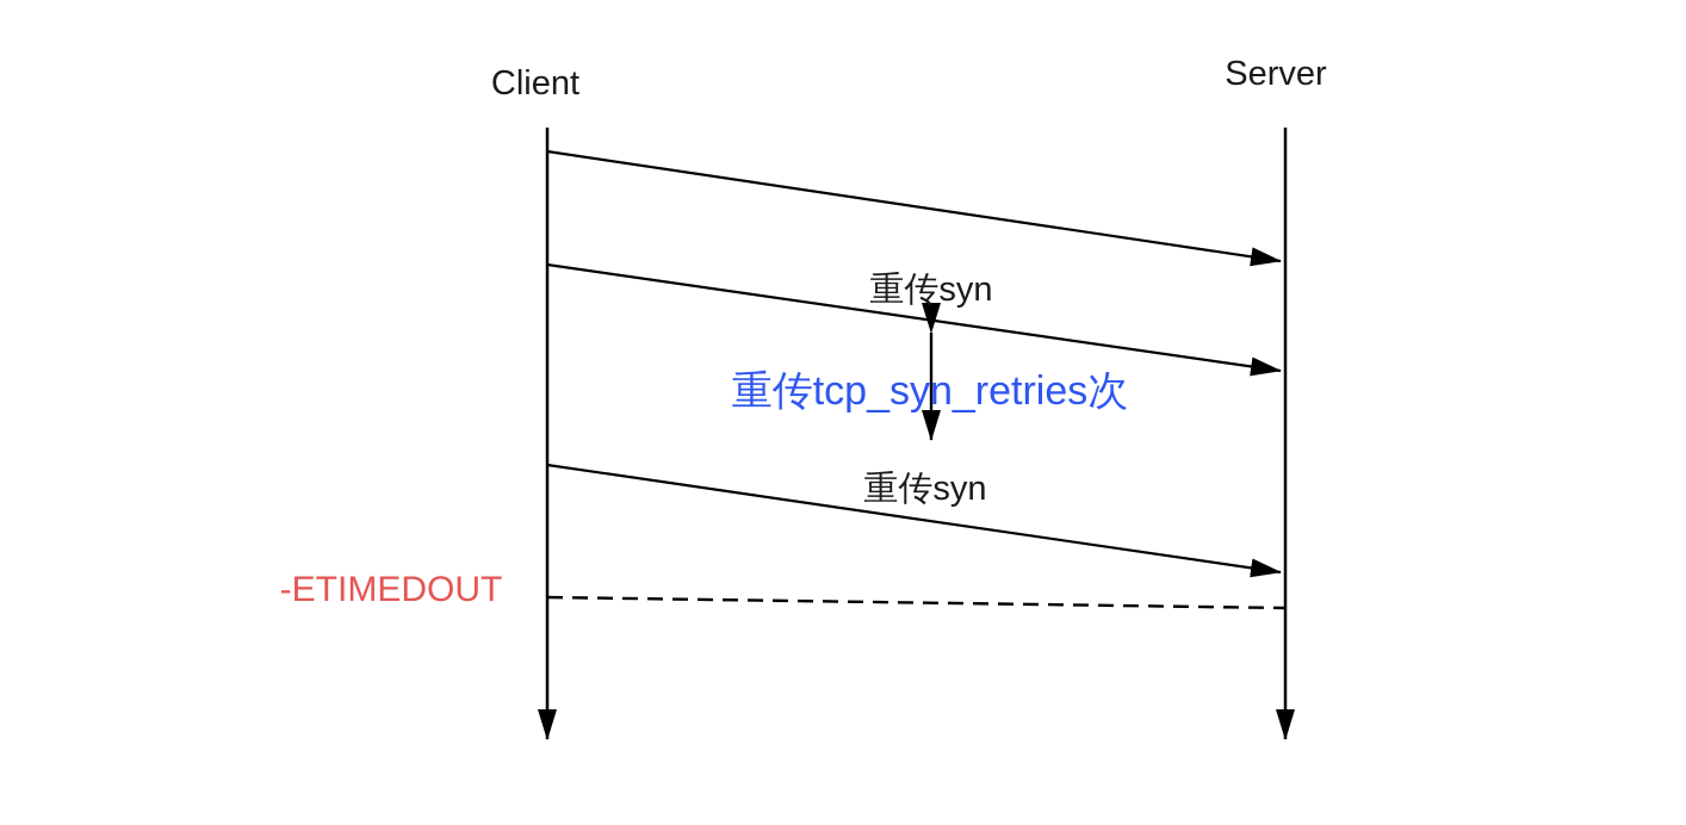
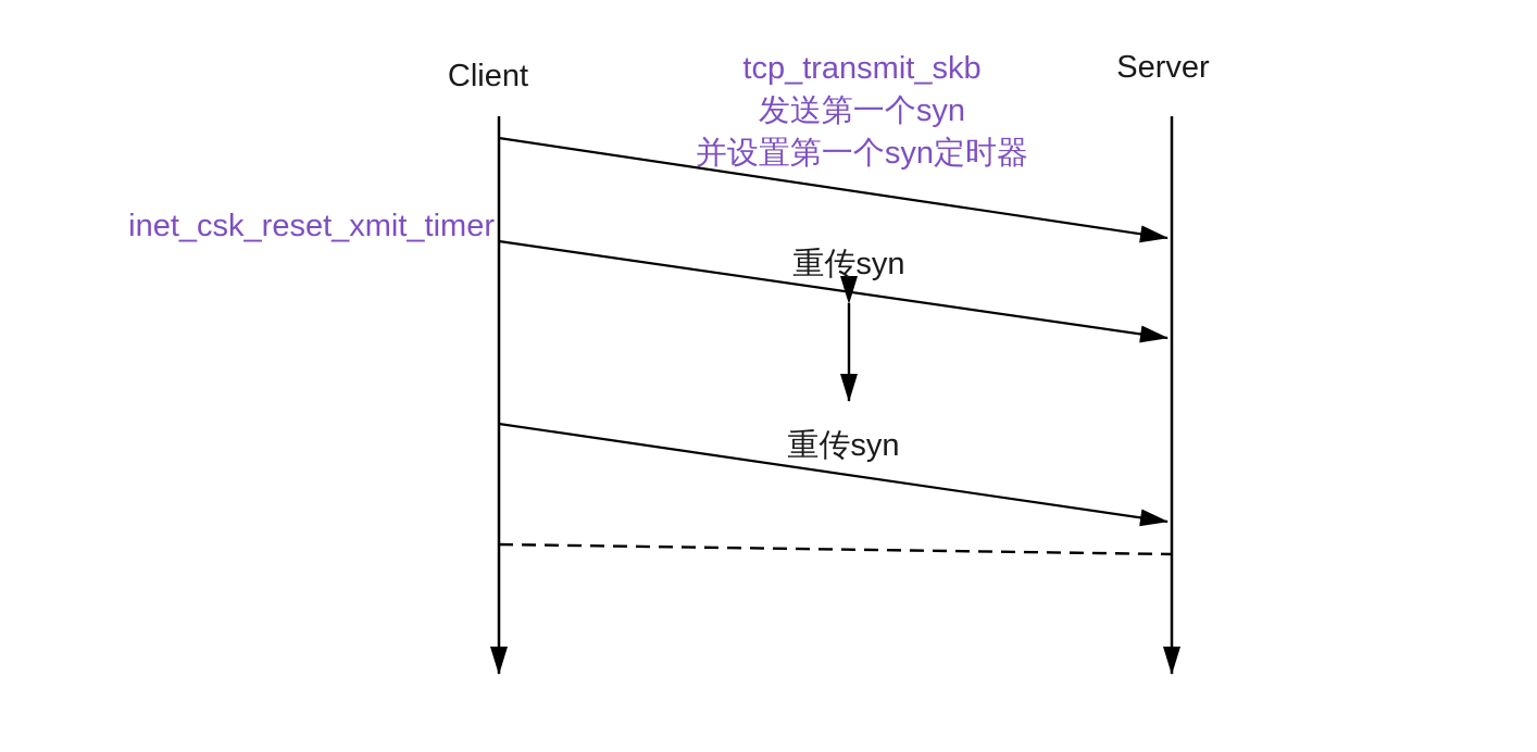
  Client
  Server
+ tcp_transmit_skb
+ 发送第一个syn
+ 并设置第一个syn定时器
+ inet_csk_reset_xmit_timer
  重传syn
  重传syn
- 重传tcp_syn_retries次
- -ETIMEDOUT
